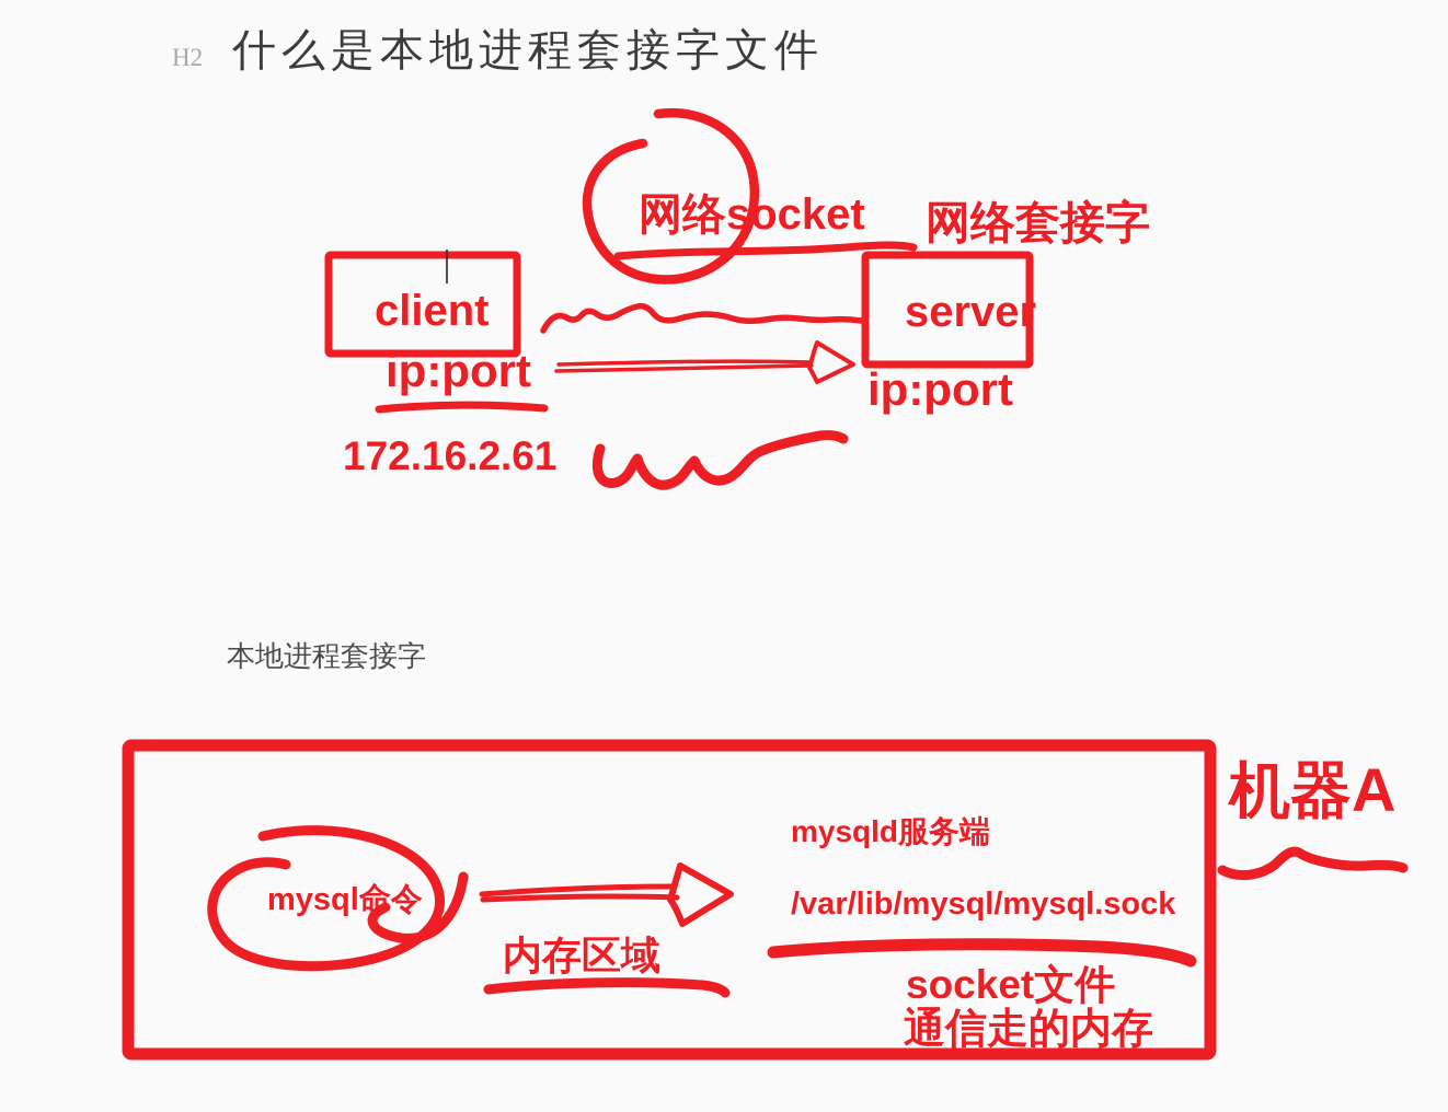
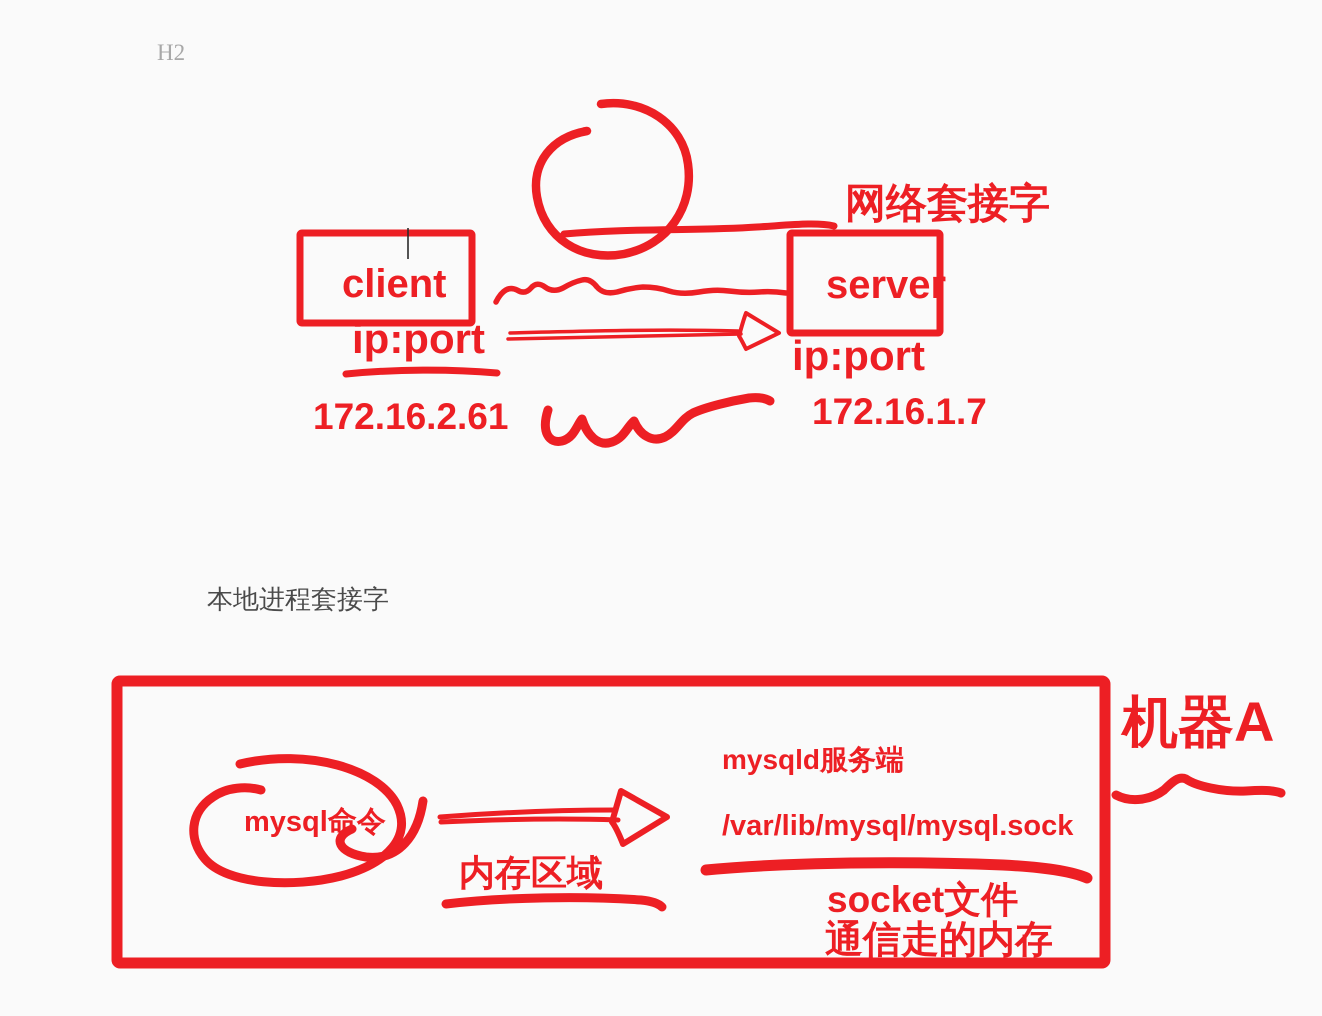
  H2
- 什么是本地进程套接字文件
- 网络socket
  网络套接字
  client
  ip:port
  172.16.2.61
  server
  ip:port
+ 172.16.1.7
  本地进程套接字
  mysql命令
  内存区域
  mysqld服务端
  /var/lib/mysql/mysql.sock
  socket文件
  通信走的内存
  机器A
